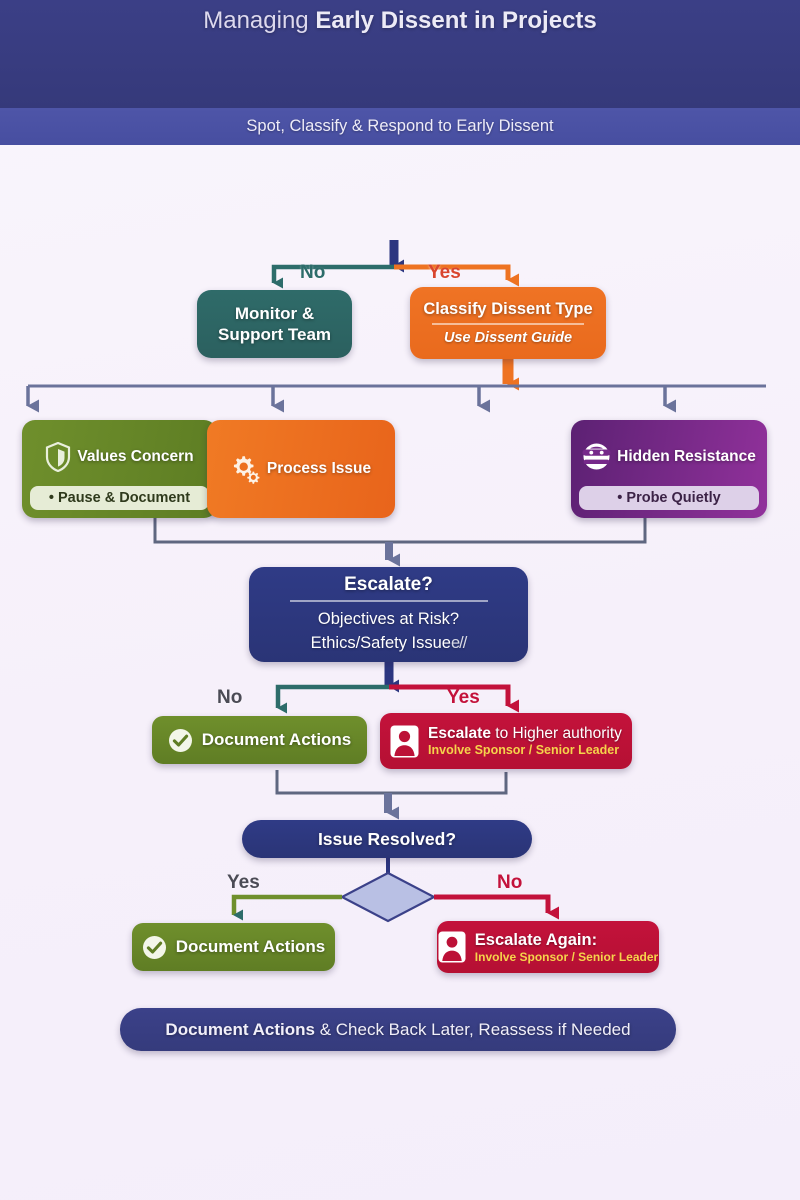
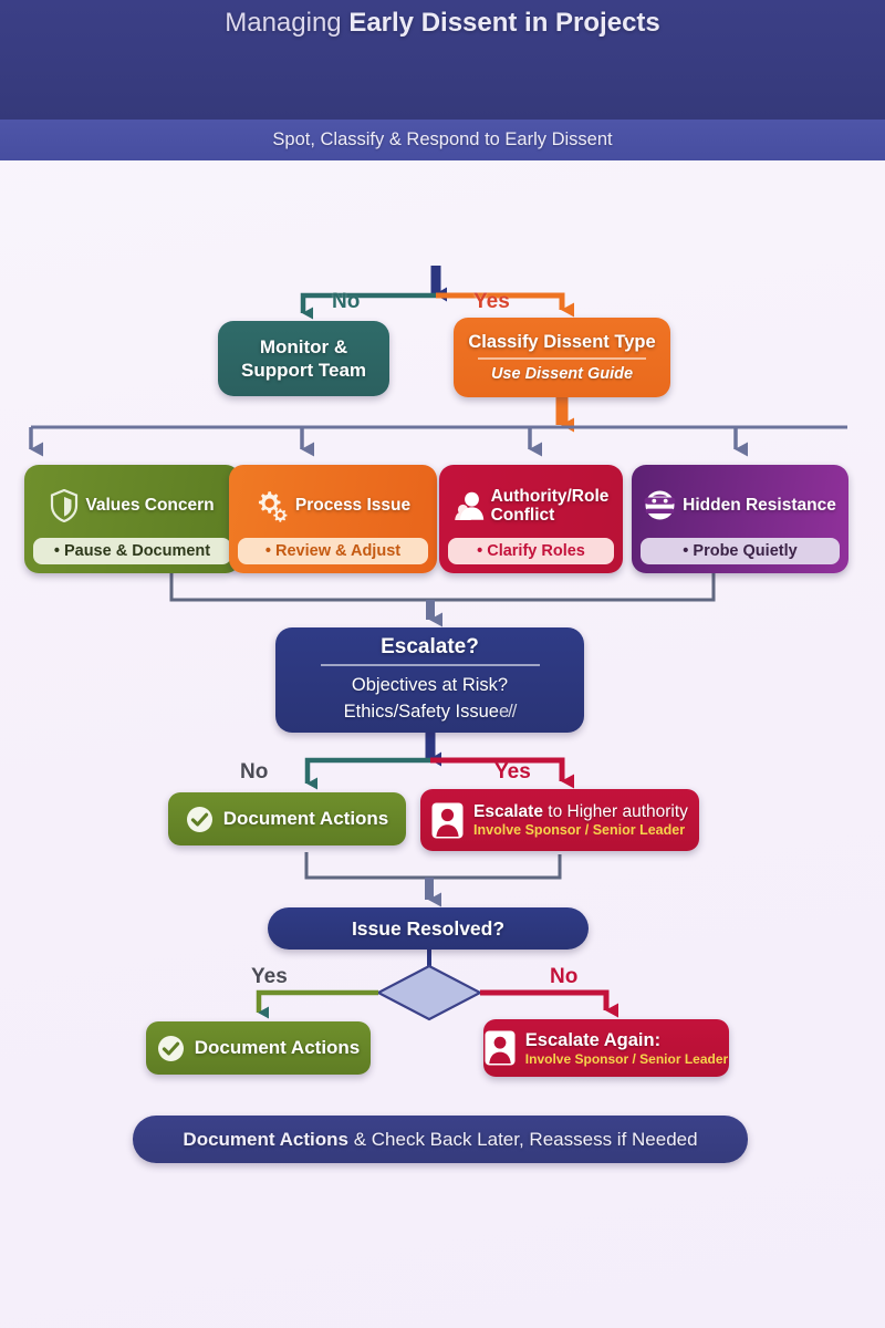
  Managing Early Dissent in Projects
  Spot, Classify & Respond to Early Dissent
  No
  Yes
  Monitor &
  Support Team
  Classify Dissent Type
  Use Dissent Guide
  Values Concern
  • Pause & Document
  Process Issue
+ • Review & Adjust
+ Authority/Role
+ Conflict
+ • Clarify Roles
  Hidden Resistance
  • Probe Quietly
  Escalate?
  Objectives at Risk?
  Ethics/Safety Issuee//
  No
  Yes
  Document Actions
  Escalate to Higher authority
  Involve Sponsor / Senior Leader
  Issue Resolved?
  Yes
  No
  Document Actions
  Escalate Again:
  Involve Sponsor / Senior Leader
  Document Actions & Check Back Later, Reassess if Needed
